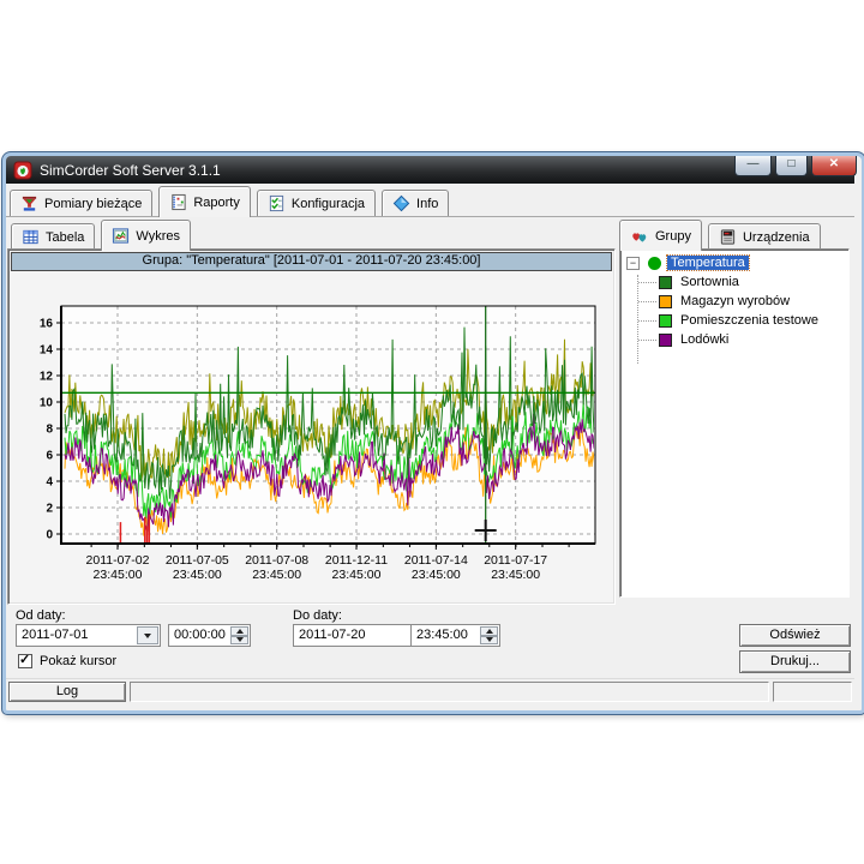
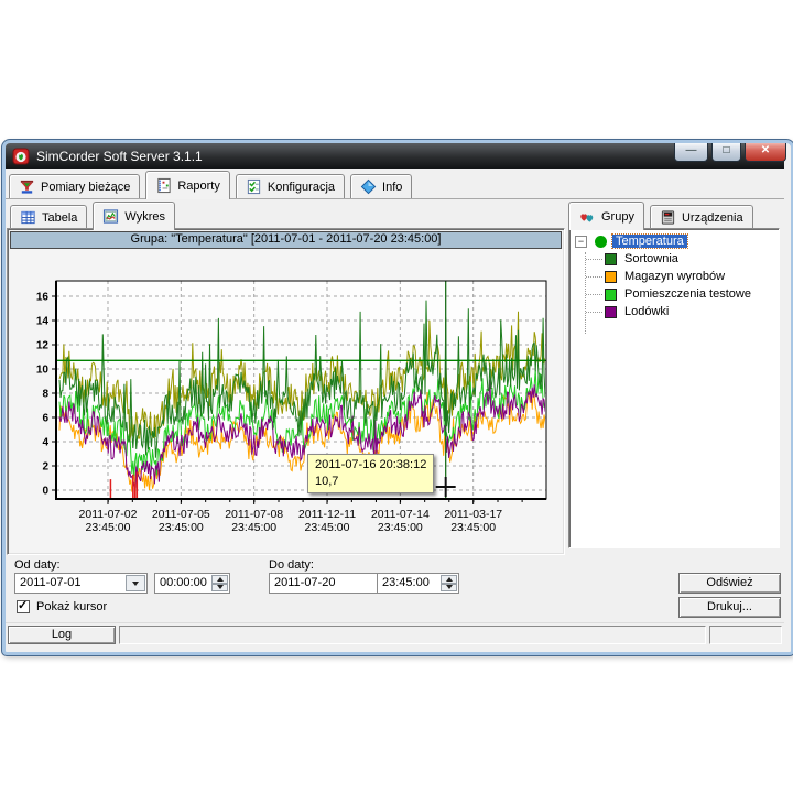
  SimCorder Soft Server 3.1.1
  —
  □
  ✕
  Pomiary bieżące
  Raporty
  Konfiguracja
  Info
  Tabela
  Wykres
  Grupy
  Urządzenia
  Grupa: "Temperatura" [2011-07-01 - 2011-07-20 23:45:00]
  0
  2
  4
  6
  8
  10
  12
  14
  16
  2011-07-02
  23:45:00
  2011-07-05
  23:45:00
  2011-07-08
  23:45:00
  2011-12-11
  23:45:00
  2011-07-14
  23:45:00
- 2011-07-17
+ 2011-03-17
  23:45:00
+ 2011-07-16 20:38:12
+ 10,7
  −
  Temperatura
  Sortownia
  Magazyn wyrobów
  Pomieszczenia testowe
  Lodówki
  Od daty:
  2011-07-01
  00:00:00
  Do daty:
  2011-07-20
  23:45:00
  ✓
  Pokaż kursor
  Odśwież
  Drukuj...
  Log
